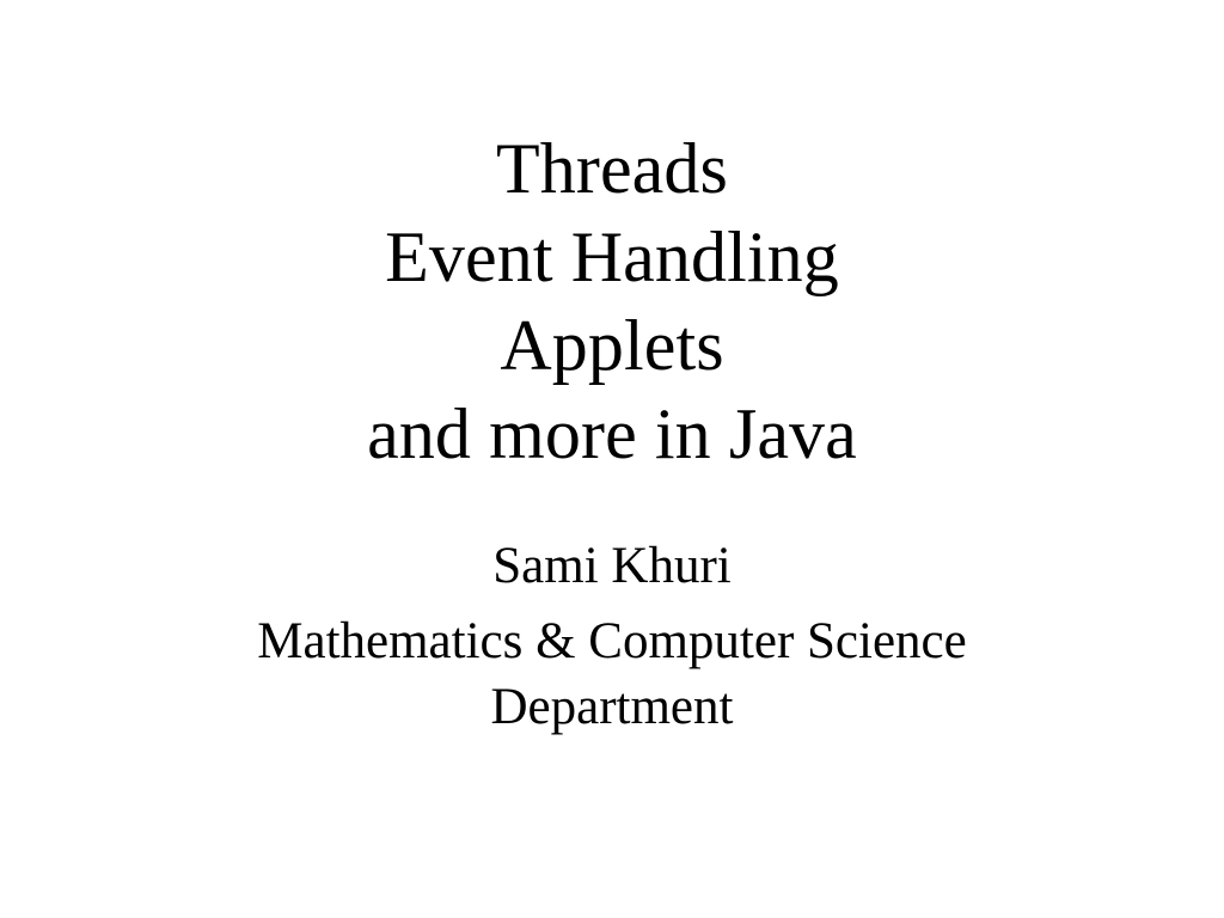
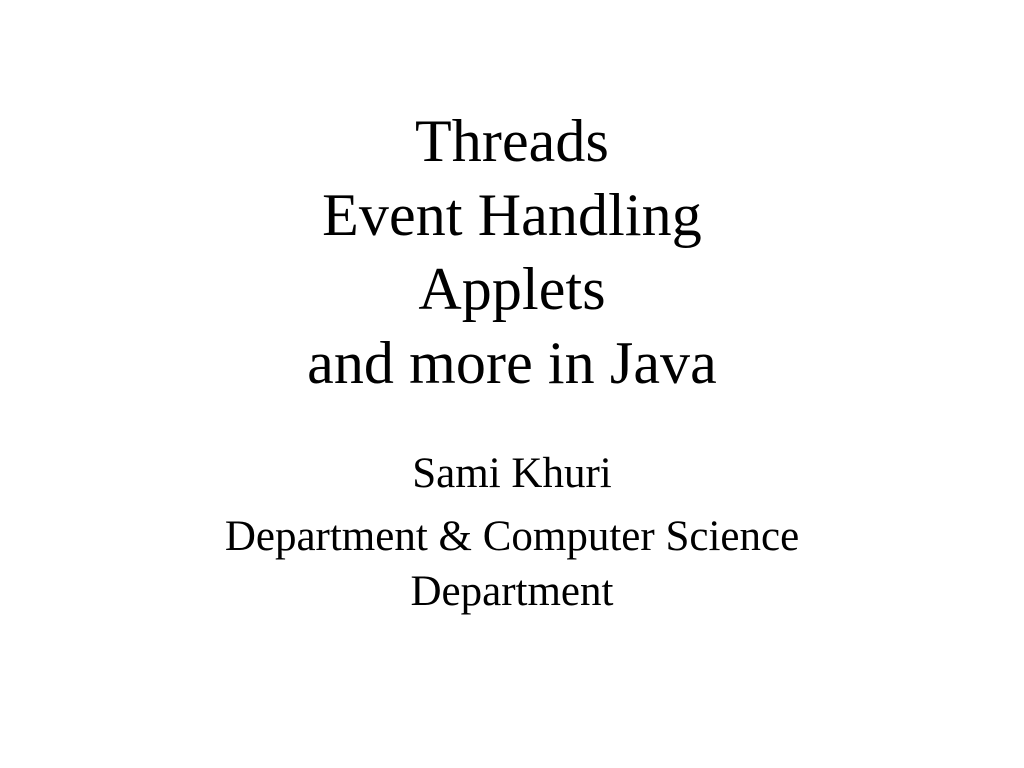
  Threads
  Event Handling
  Applets
  and more in Java
  Sami Khuri
- Mathematics & Computer Science Department
+ Department & Computer Science Department
